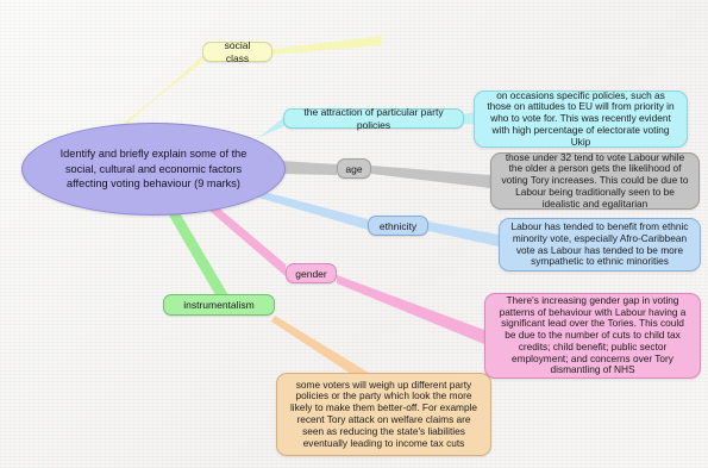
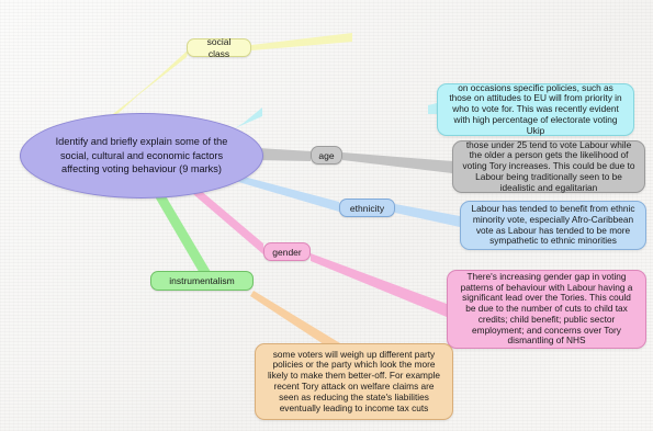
  Identify and briefly explain some of the social, cultural and economic factors affecting voting behaviour (9 marks)
  social class
- the attraction of particular party policies
  on occasions specific policies, such as those on attitudes to EU will from priority in who to vote for. This was recently evident with high percentage of electorate voting Ukip
  age
- those under 32 tend to vote Labour while the older a person gets the likelihood of voting Tory increases. This could be due to Labour being traditionally seen to be idealistic and egalitarian
+ those under 25 tend to vote Labour while the older a person gets the likelihood of voting Tory increases. This could be due to Labour being traditionally seen to be idealistic and egalitarian
  ethnicity
  Labour has tended to benefit from ethnic minority vote, especially Afro-Caribbean vote as Labour has tended to be more sympathetic to ethnic minorities
  gender
  There's increasing gender gap in voting patterns of behaviour with Labour having a significant lead over the Tories. This could be due to the number of cuts to child tax credits; child benefit; public sector employment; and concerns over Tory dismantling of NHS
  instrumentalism
  some voters will weigh up different party policies or the party which look the more likely to make them better-off. For example recent Tory attack on welfare claims are seen as reducing the state's liabilities eventually leading to income tax cuts
